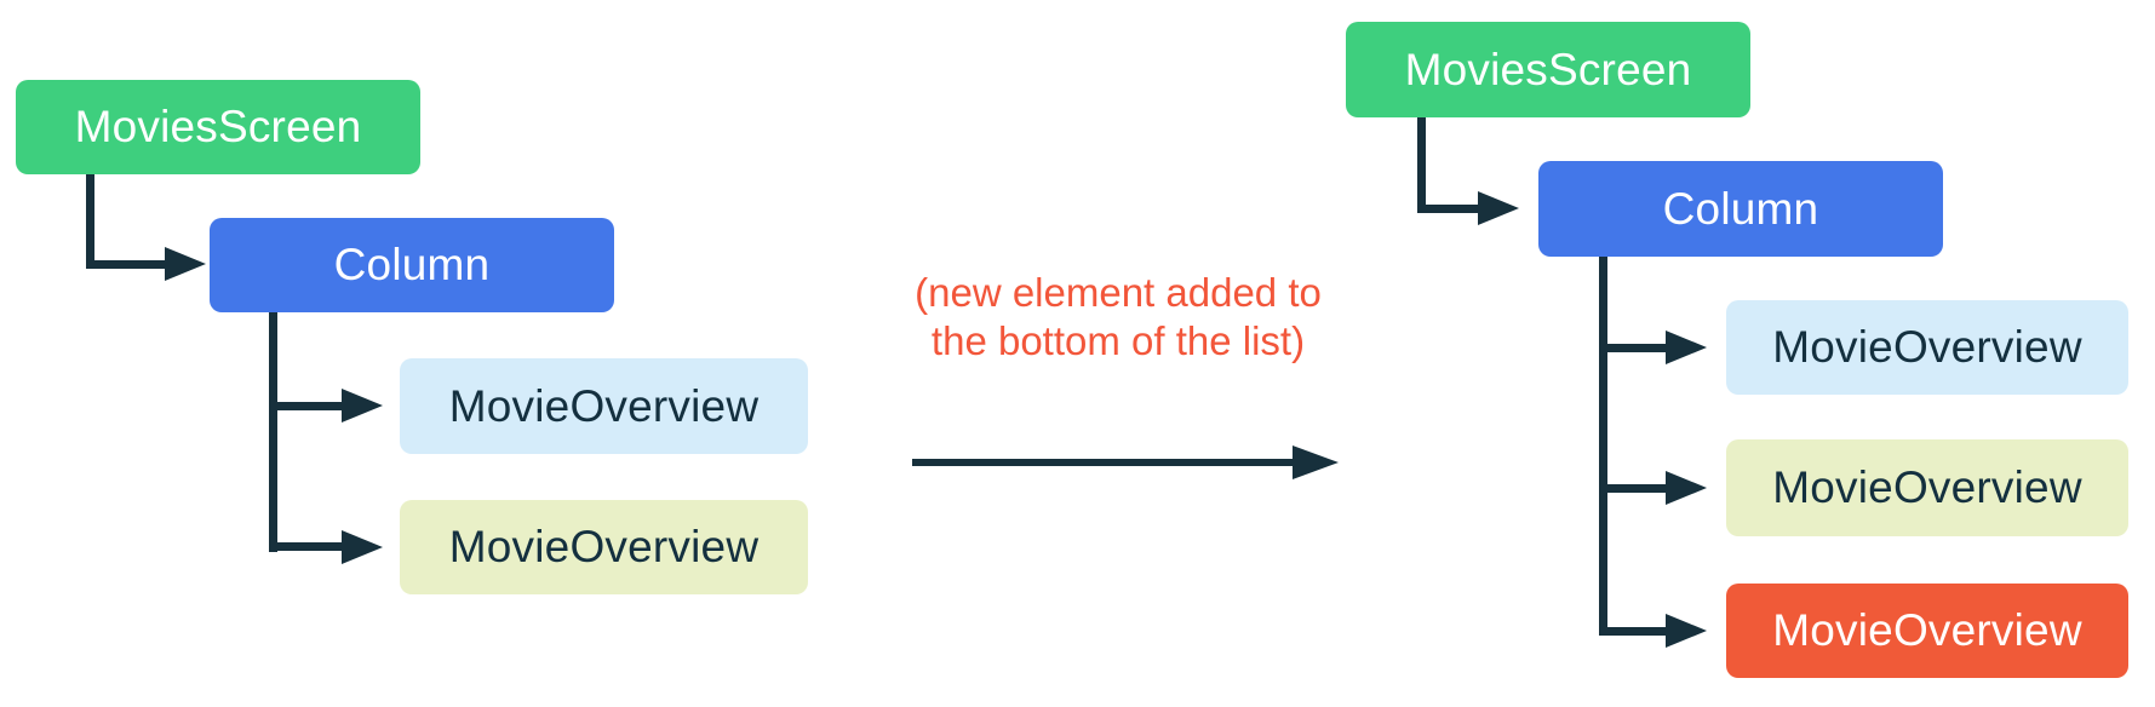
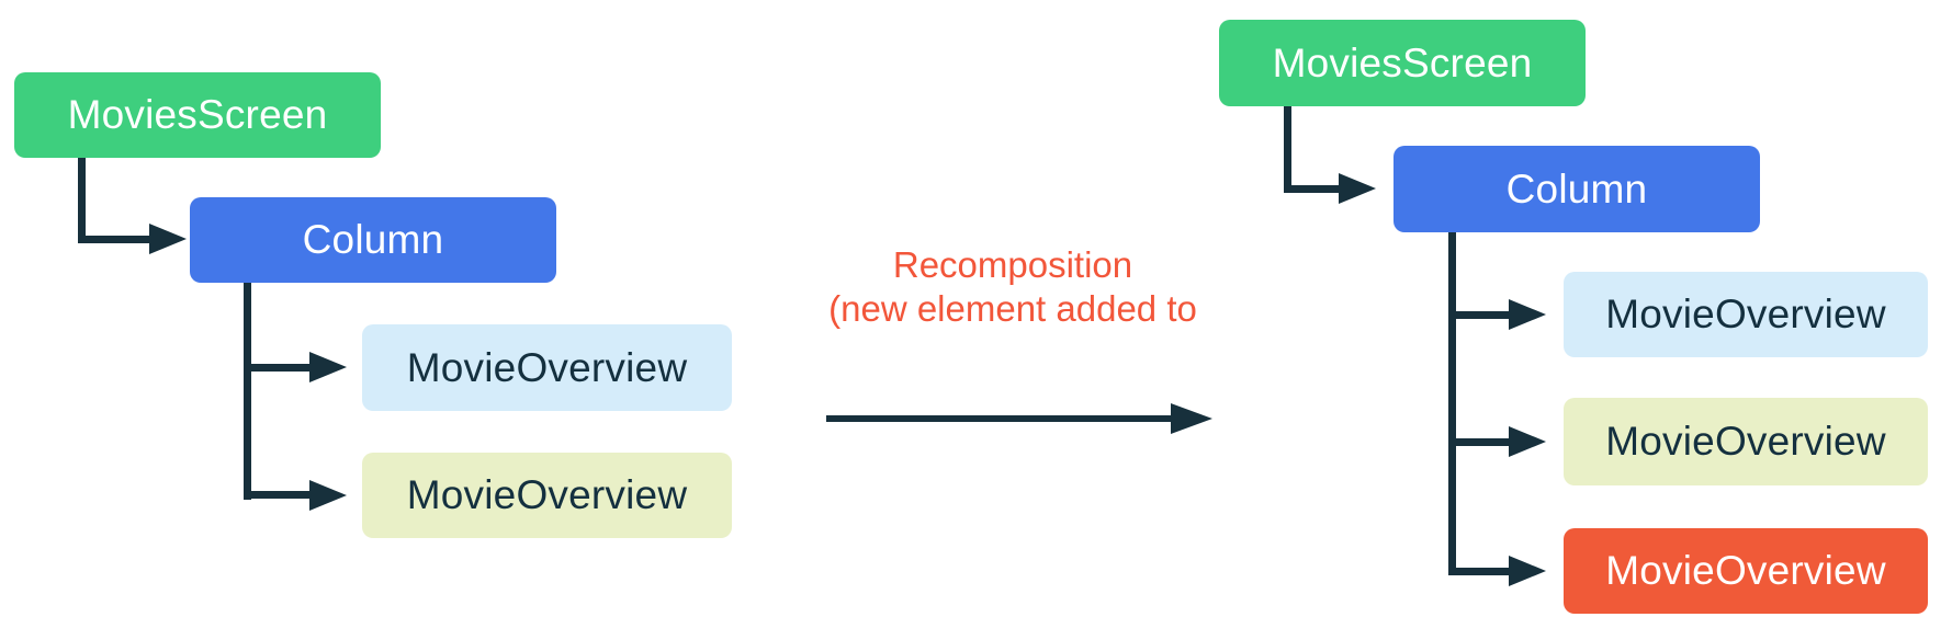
  MoviesScreen
  Column
  MovieOverview
  MovieOverview
+ Recomposition
  (new element added to
- the bottom of the list)
  MoviesScreen
  Column
  MovieOverview
  MovieOverview
  MovieOverview
